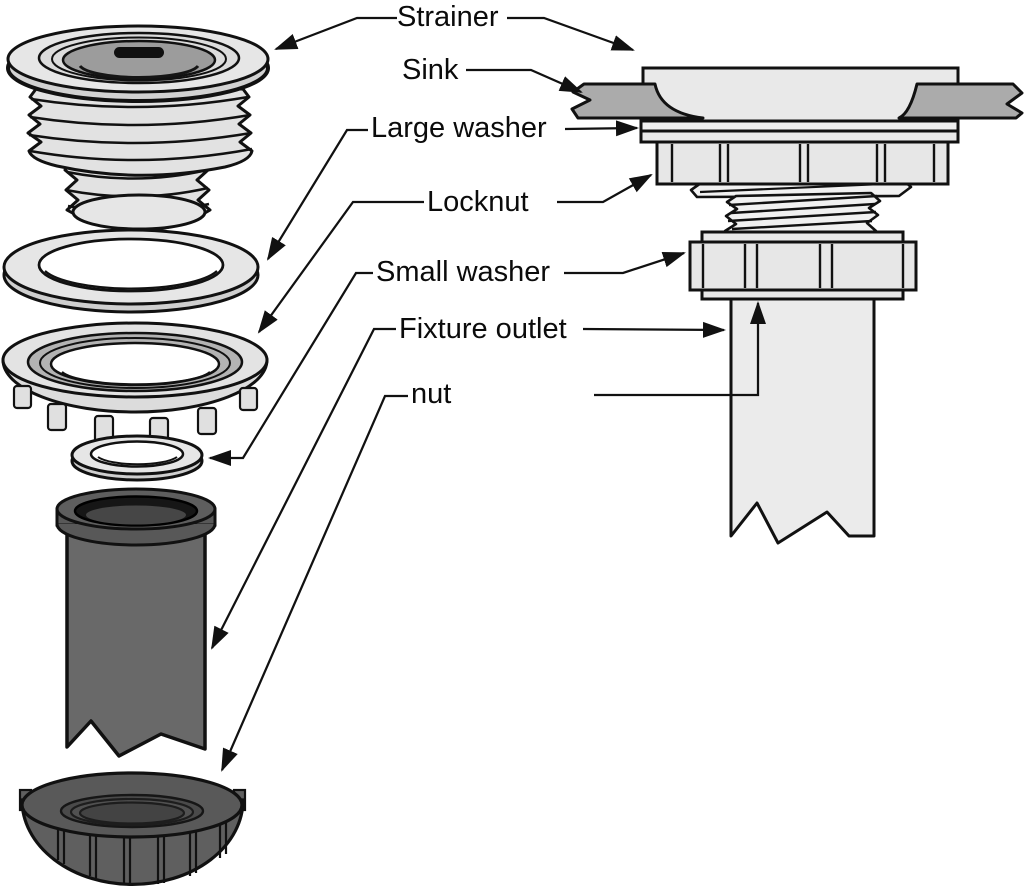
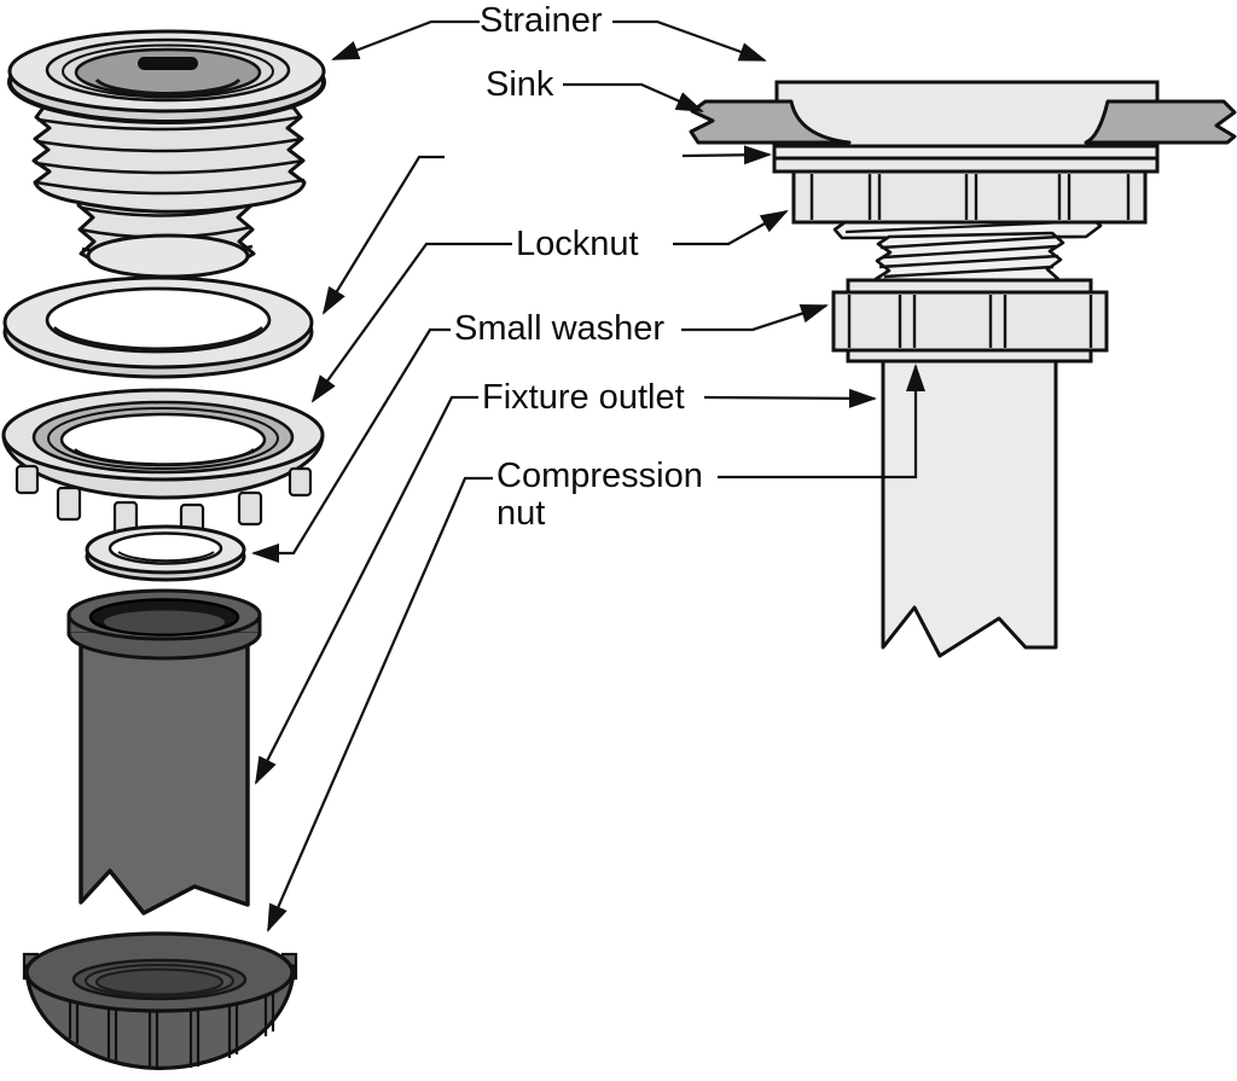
  Strainer
  Sink
- Large washer
  Locknut
  Small washer
  Fixture outlet
+ Compression
  nut
